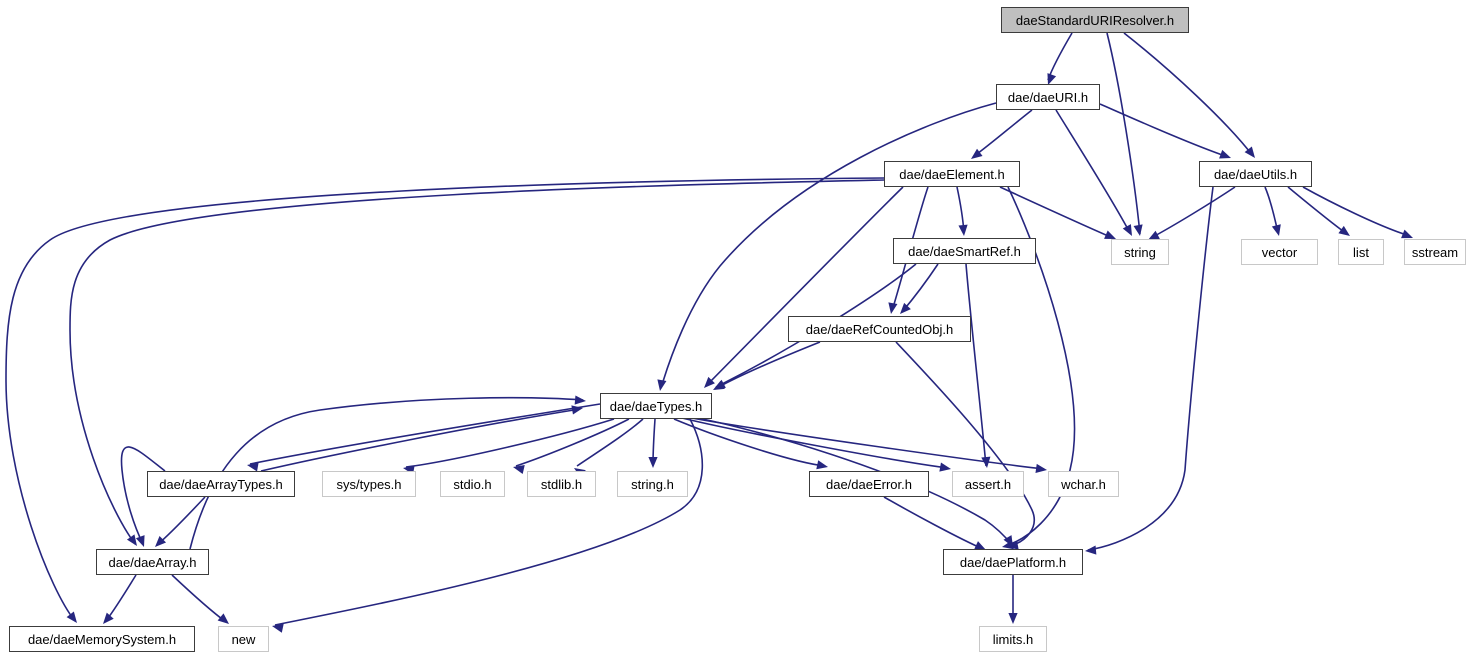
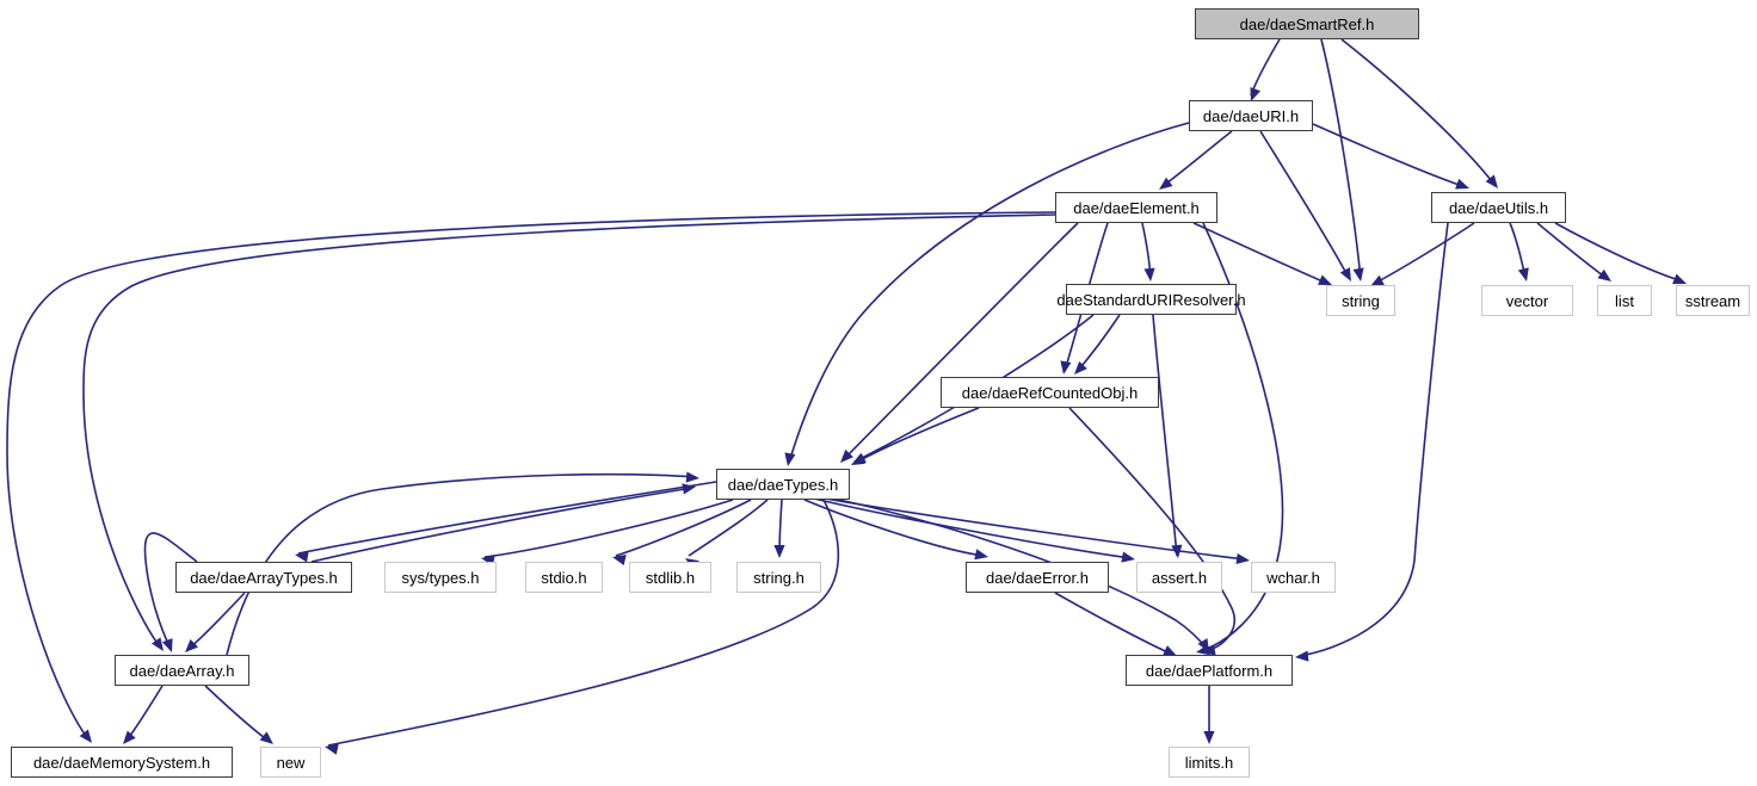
- daeStandardURIResolver.h
+ dae/daeSmartRef.h
  dae/daeURI.h
  dae/daeElement.h
  dae/daeUtils.h
  string
  vector
  list
  sstream
- dae/daeSmartRef.h
+ daeStandardURIResolver.h
  dae/daeRefCountedObj.h
  dae/daeTypes.h
  dae/daeArrayTypes.h
  sys/types.h
  stdio.h
  stdlib.h
  string.h
  dae/daeError.h
  assert.h
  wchar.h
  dae/daeArray.h
  dae/daePlatform.h
  dae/daeMemorySystem.h
  new
  limits.h
